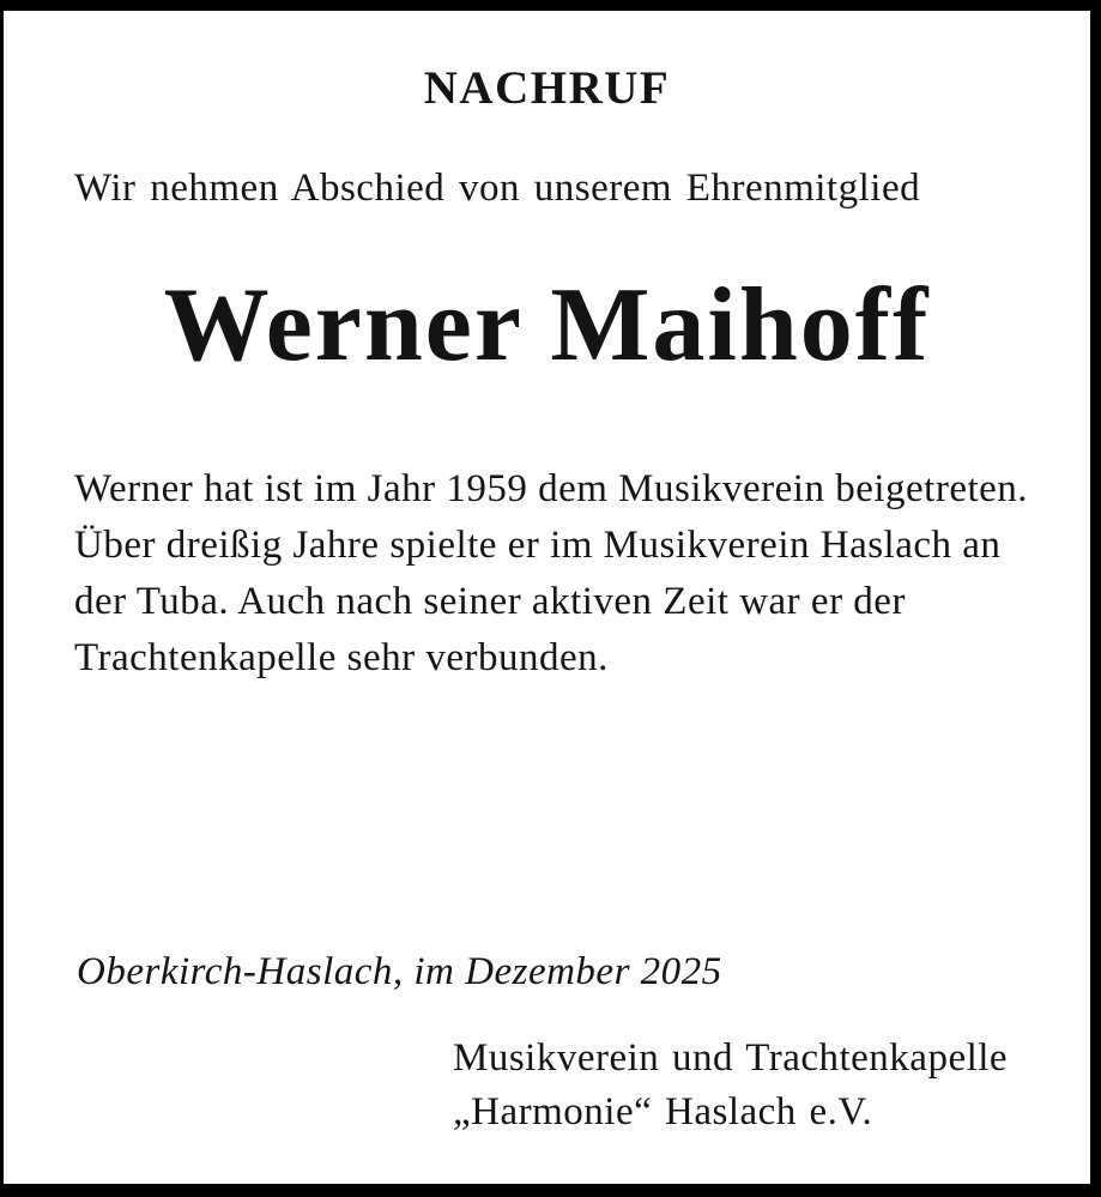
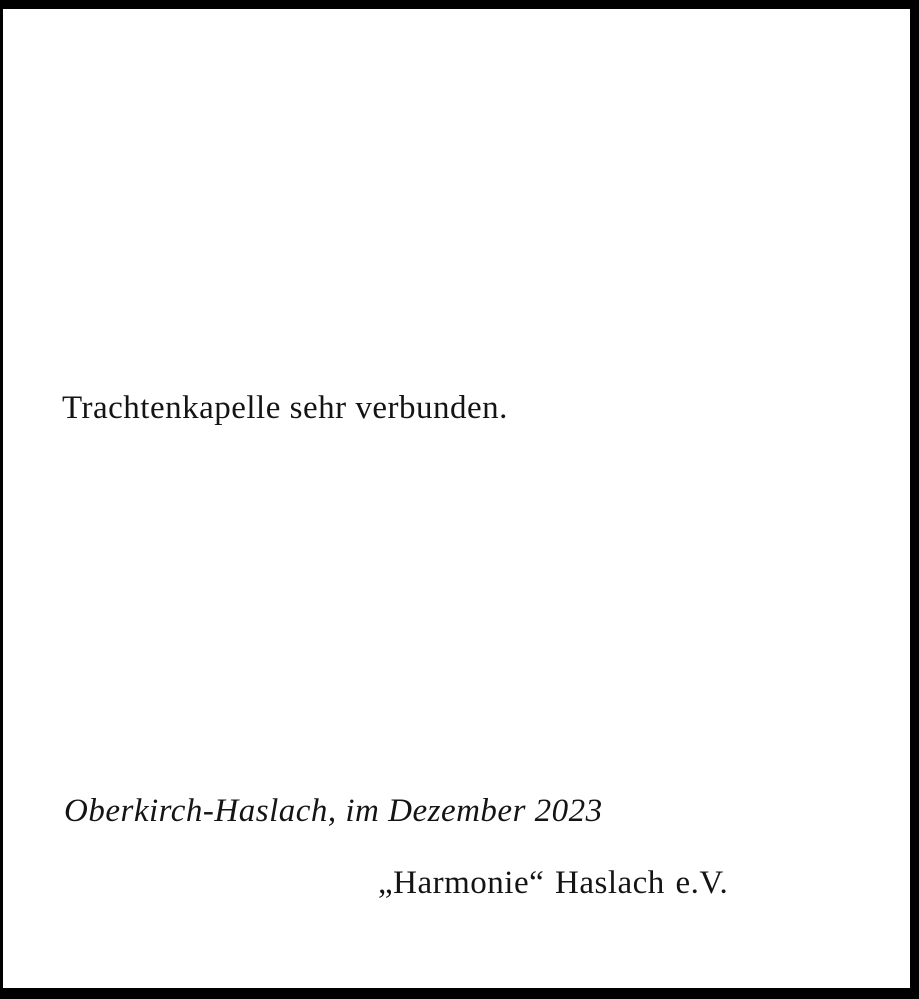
- NACHRUF
- Wir nehmen Abschied von unserem Ehrenmitglied
- Werner Maihoff
- Werner hat ist im Jahr 1959 dem Musikverein beigetreten.
- Über dreißig Jahre spielte er im Musikverein Haslach an
- der Tuba. Auch nach seiner aktiven Zeit war er der
  Trachtenkapelle sehr verbunden.
- Oberkirch-Haslach, im Dezember 2025
+ Oberkirch-Haslach, im Dezember 2023
- Musikverein und Trachtenkapelle
  „Harmonie“ Haslach e.V.
